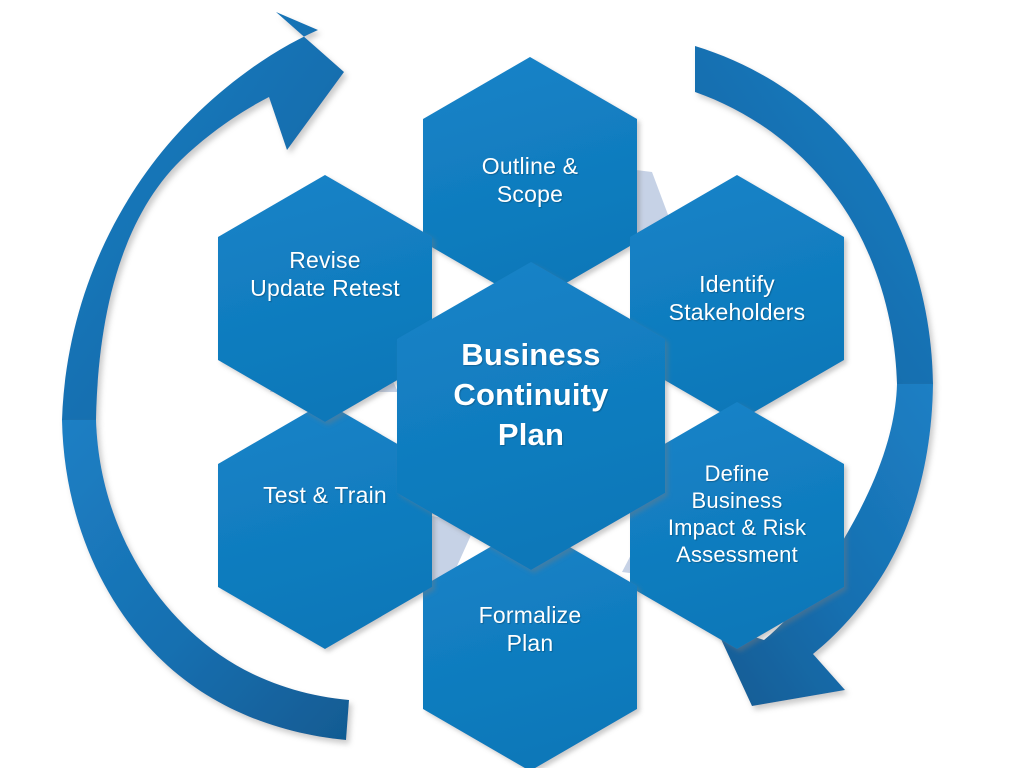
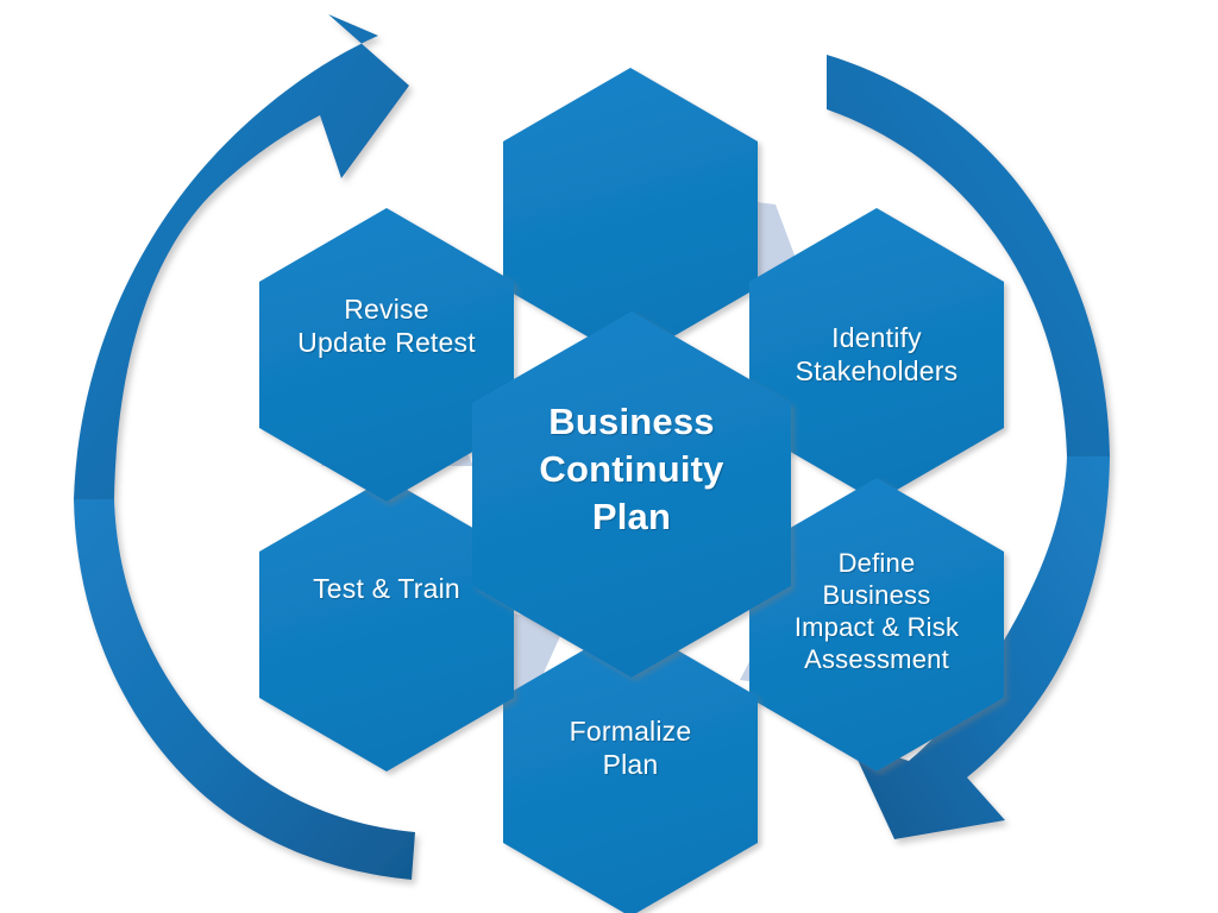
- Outline &
- Scope
  Identify
  Stakeholders
  Define
  Business
  Impact & Risk
  Assessment
  Formalize
  Plan
  Test & Train
  Revise
  Update Retest
  Business
  Continuity
  Plan
